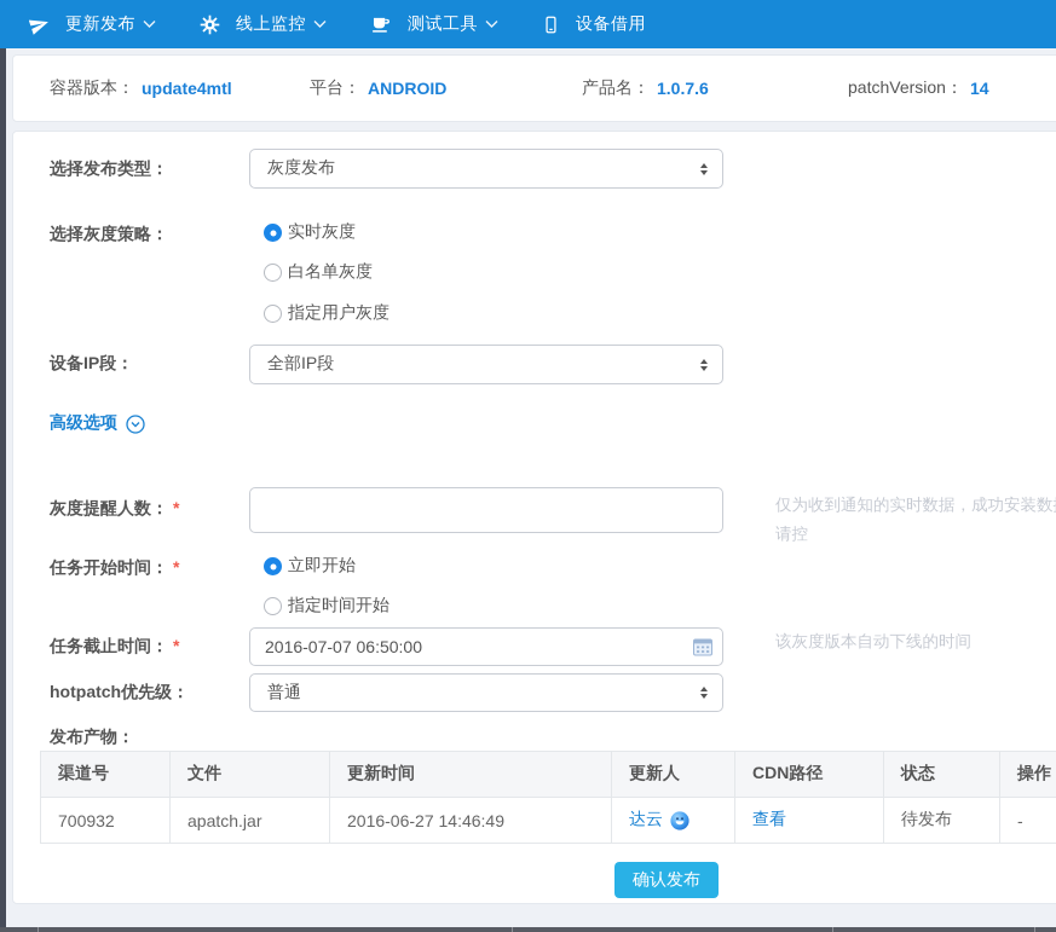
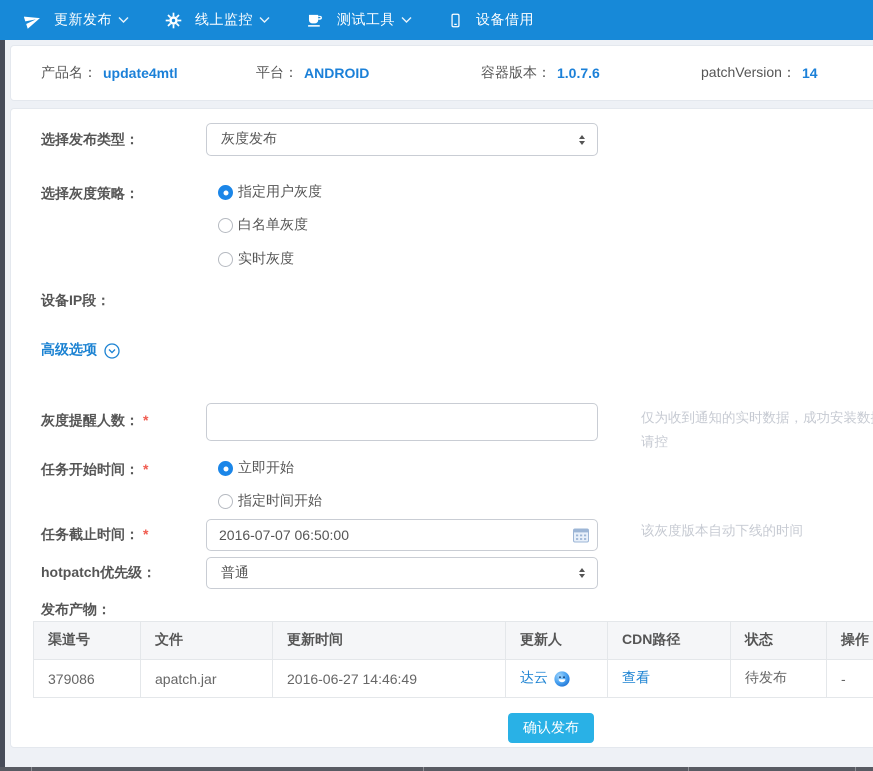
  更新发布
  线上监控
  测试工具
  设备借用
- 容器版本：
+ 产品名：
  update4mtl
  平台：
  ANDROID
- 产品名：
+ 容器版本：
  1.0.7.6
  patchVersion：
  14
  选择发布类型：
  灰度发布
  选择灰度策略：
- 实时灰度
+ 指定用户灰度
  白名单灰度
- 指定用户灰度
+ 实时灰度
  设备IP段：
- 全部IP段
  高级选项
  灰度提醒人数： *
  仅为收到通知的实时数据，成功安装数请控
  任务开始时间： *
  立即开始
  指定时间开始
  任务截止时间： *
  2016-07-07 06:50:00
  该灰度版本自动下线的时间
  hotpatch优先级：
  普通
  发布产物：
  渠道号	文件	更新时间	更新人	CDN路径	状态	操作
- 700932	apatch.jar	2016-06-27 14:46:49	达云	查看	待发布	-
+ 379086	apatch.jar	2016-06-27 14:46:49	达云	查看	待发布	-
  确认发布
